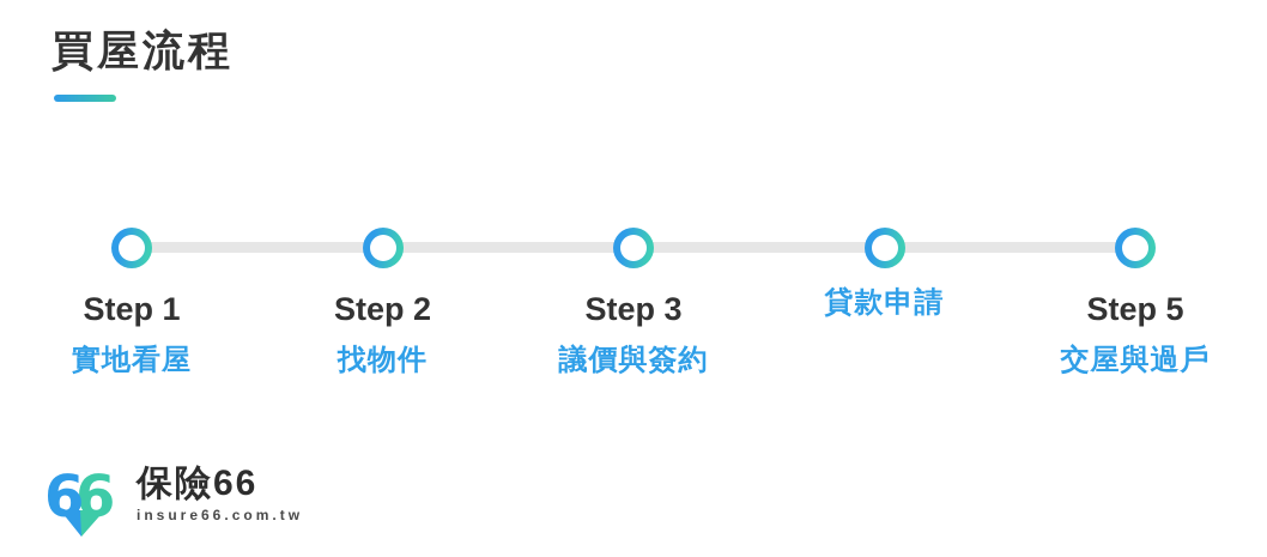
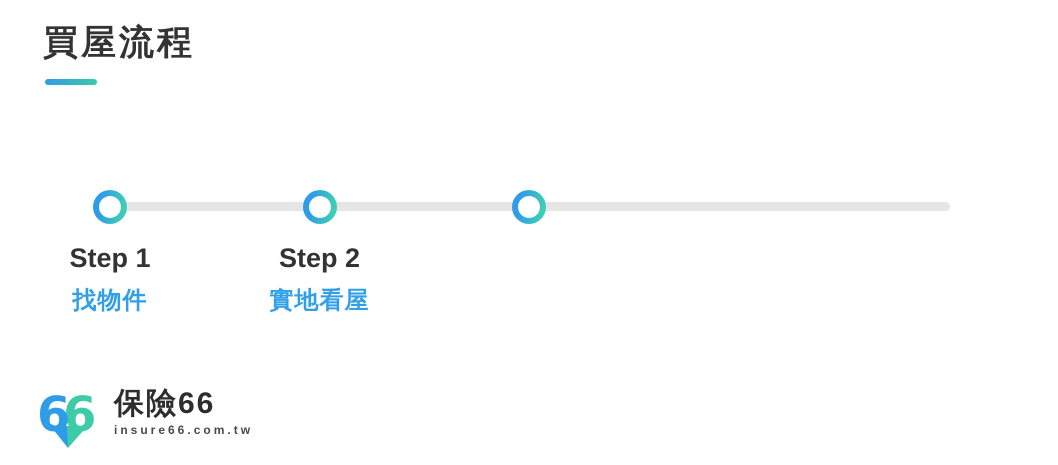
  買屋流程
  Step 1
- 實地看屋
+ 找物件
  Step 2
- 找物件
+ 實地看屋
- Step 3
- 議價與簽約
- 貸款申請
- Step 5
- 交屋與過戶
  6
  6
  保險66
  insure66.com.tw
